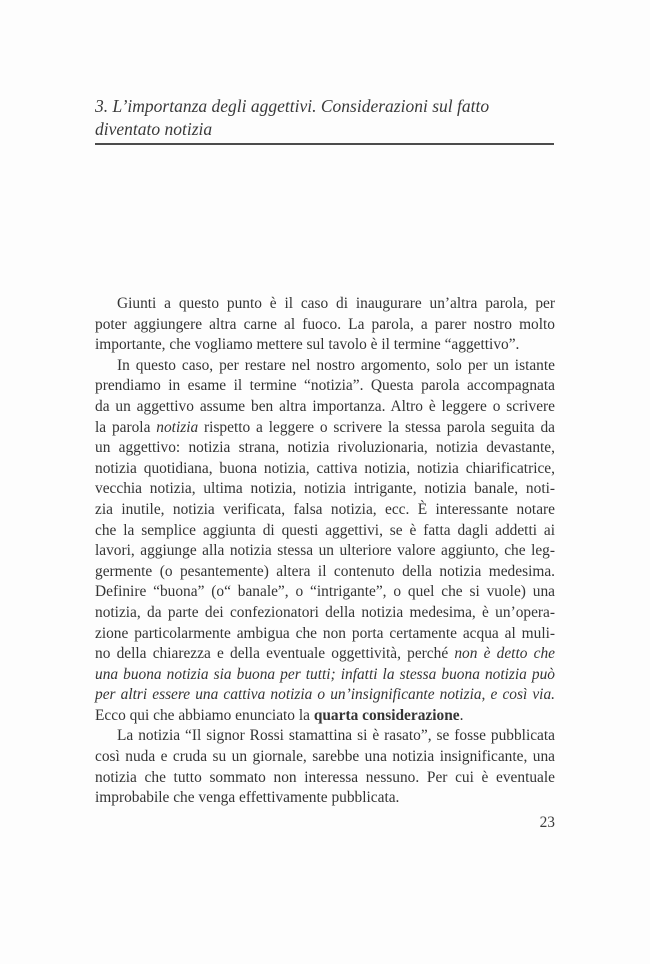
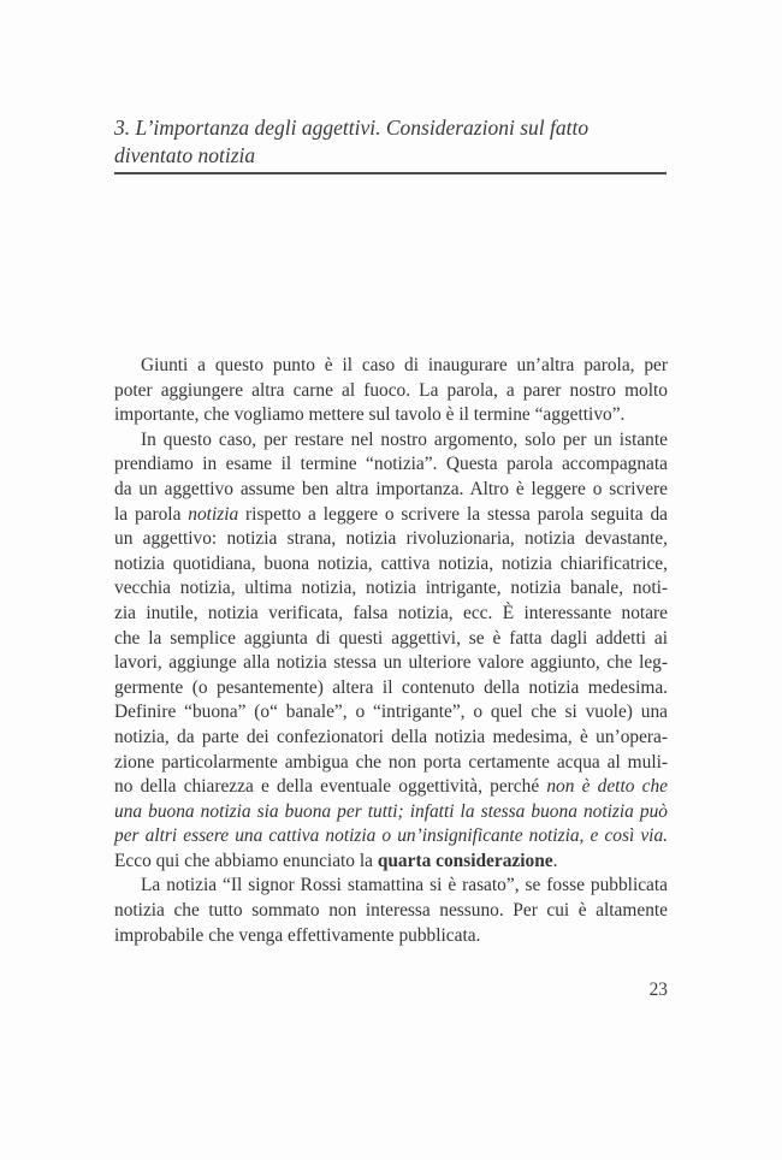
  3. L’importanza degli aggettivi. Considerazioni sul fatto
  diventato notizia
  Giunti a questo punto è il caso di inaugurare un’altra parola, per
  poter aggiungere altra carne al fuoco. La parola, a parer nostro molto
  importante, che vogliamo mettere sul tavolo è il termine “aggettivo”.
  In questo caso, per restare nel nostro argomento, solo per un istante
  prendiamo in esame il termine “notizia”. Questa parola accompagnata
  da un aggettivo assume ben altra importanza. Altro è leggere o scrivere
  la parola notizia rispetto a leggere o scrivere la stessa parola seguita da
  un aggettivo: notizia strana, notizia rivoluzionaria, notizia devastante,
  notizia quotidiana, buona notizia, cattiva notizia, notizia chiarificatrice,
  vecchia notizia, ultima notizia, notizia intrigante, notizia banale, noti-
  zia inutile, notizia verificata, falsa notizia, ecc. È interessante notare
  che la semplice aggiunta di questi aggettivi, se è fatta dagli addetti ai
  lavori, aggiunge alla notizia stessa un ulteriore valore aggiunto, che leg-
  germente (o pesantemente) altera il contenuto della notizia medesima.
  Definire “buona” (o“ banale”, o “intrigante”, o quel che si vuole) una
  notizia, da parte dei confezionatori della notizia medesima, è un’opera-
  zione particolarmente ambigua che non porta certamente acqua al muli-
  no della chiarezza e della eventuale oggettività, perché non è detto che
  una buona notizia sia buona per tutti; infatti la stessa buona notizia può
  per altri essere una cattiva notizia o un’insignificante notizia, e così via.
  Ecco qui che abbiamo enunciato la quarta considerazione.
  La notizia “Il signor Rossi stamattina si è rasato”, se fosse pubblicata
- così nuda e cruda su un giornale, sarebbe una notizia insignificante, una
- notizia che tutto sommato non interessa nessuno. Per cui è eventuale
+ notizia che tutto sommato non interessa nessuno. Per cui è altamente
  improbabile che venga effettivamente pubblicata.
  23
